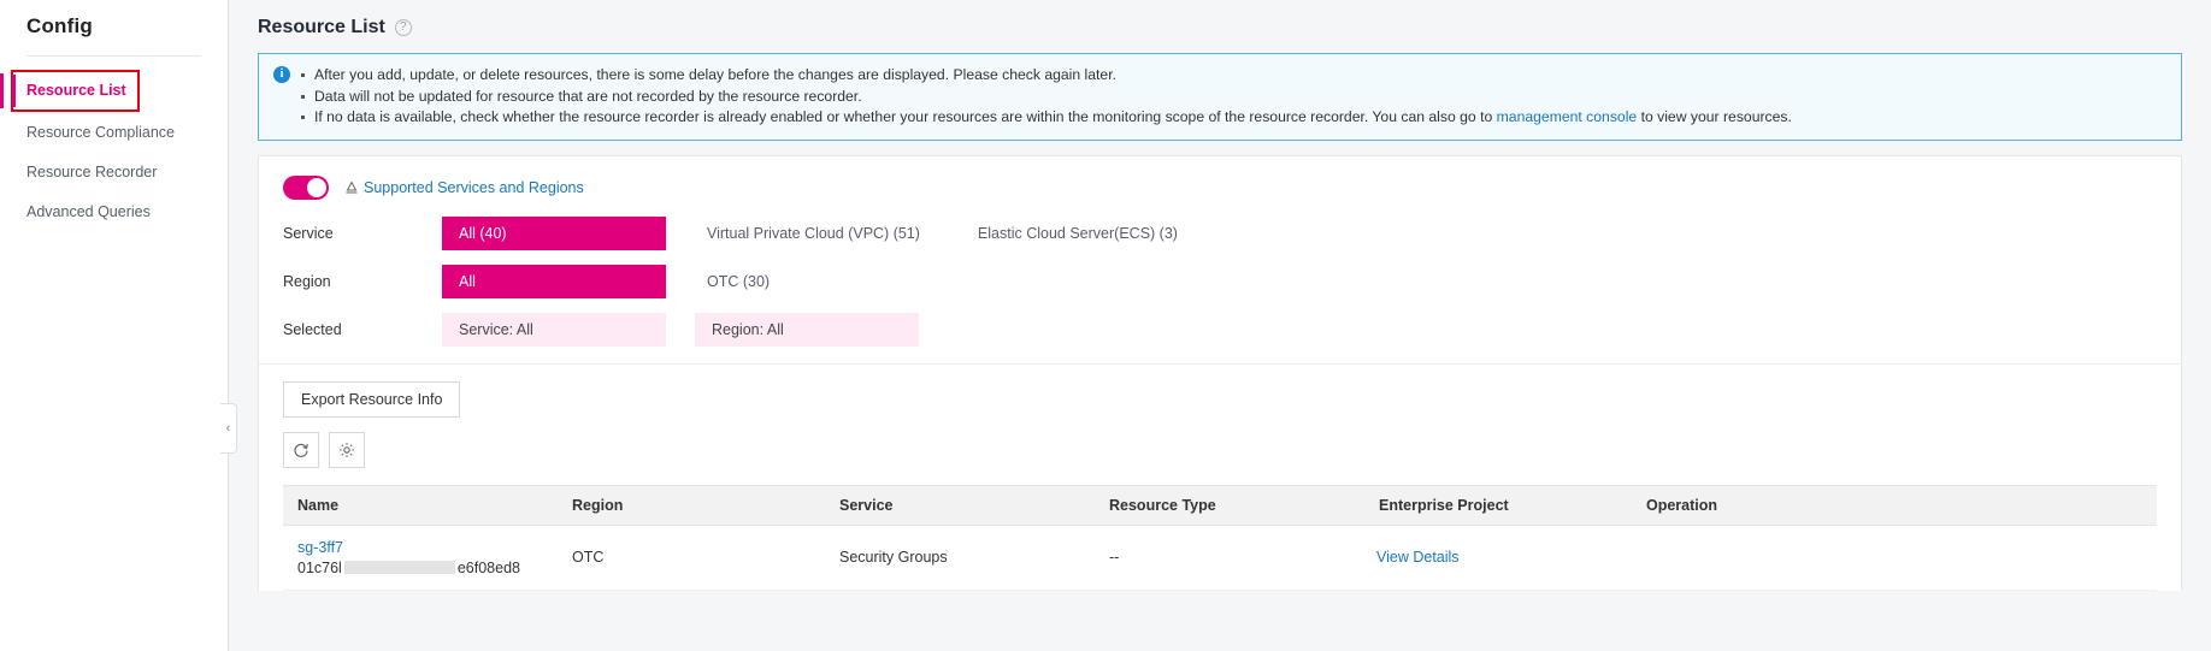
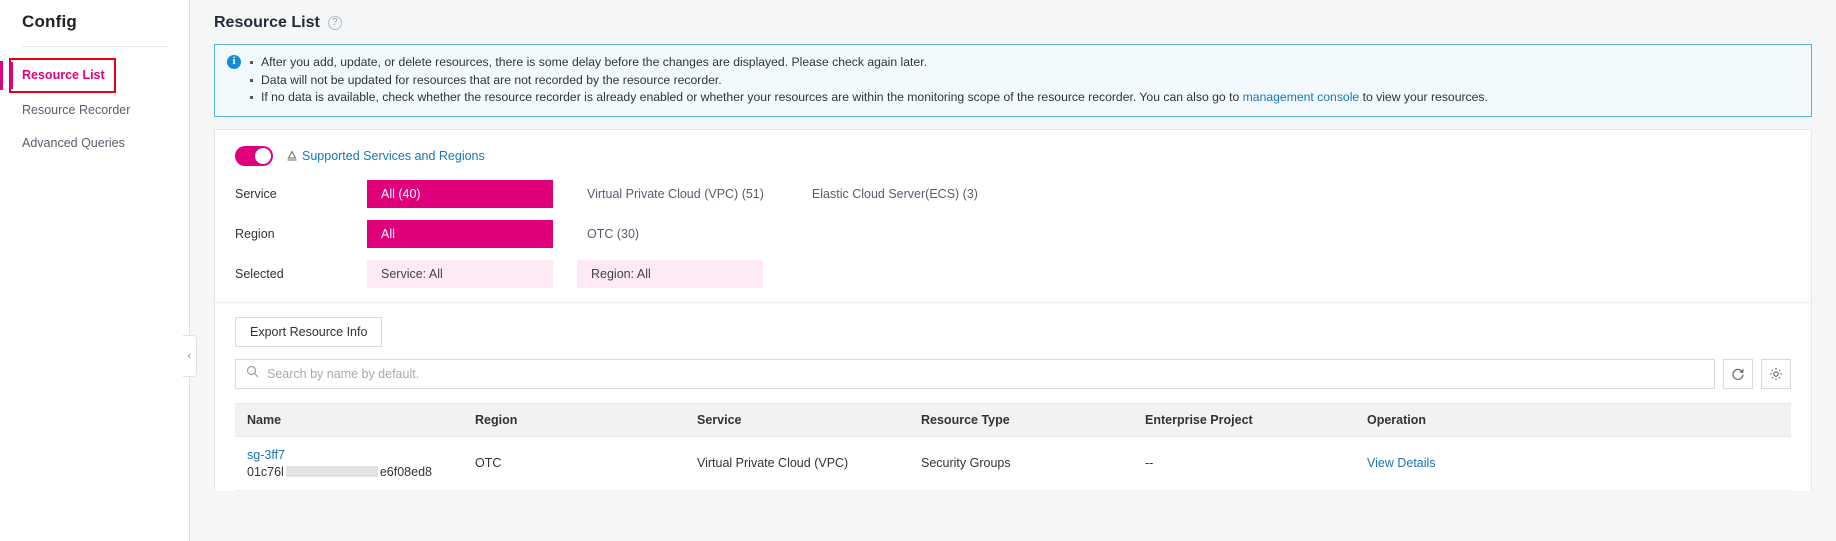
  Config
  Resource List
- Resource Compliance
  Resource Recorder
  Advanced Queries
  ‹
  Resource List
  ?
  i
  After you add, update, or delete resources, there is some delay before the changes are displayed. Please check again later.
- Data will not be updated for resource that are not recorded by the resource recorder.
+ Data will not be updated for resources that are not recorded by the resource recorder.
  If no data is available, check whether the resource recorder is already enabled or whether your resources are within the monitoring scope of the resource recorder. You can also go to management console to view your resources.
  Supported Services and Regions
  Service
  All (40)
  Virtual Private Cloud (VPC) (51)
  Elastic Cloud Server(ECS) (3)
  Region
  All
  OTC (30)
  Selected
  Service: All
  Region: All
  Export Resource Info
+ Search by name by default.
  Name
  Region
  Service
  Resource Type
  Enterprise Project
  Operation
  sg-3ff7
  01c76l
  e6f08ed8
  OTC
+ Virtual Private Cloud (VPC)
  Security Groups
  --
  View Details
